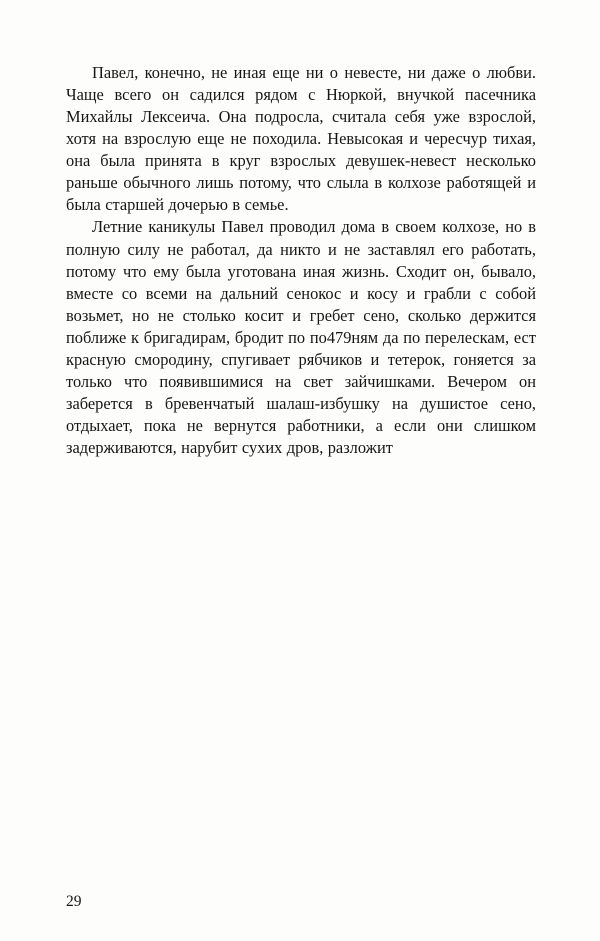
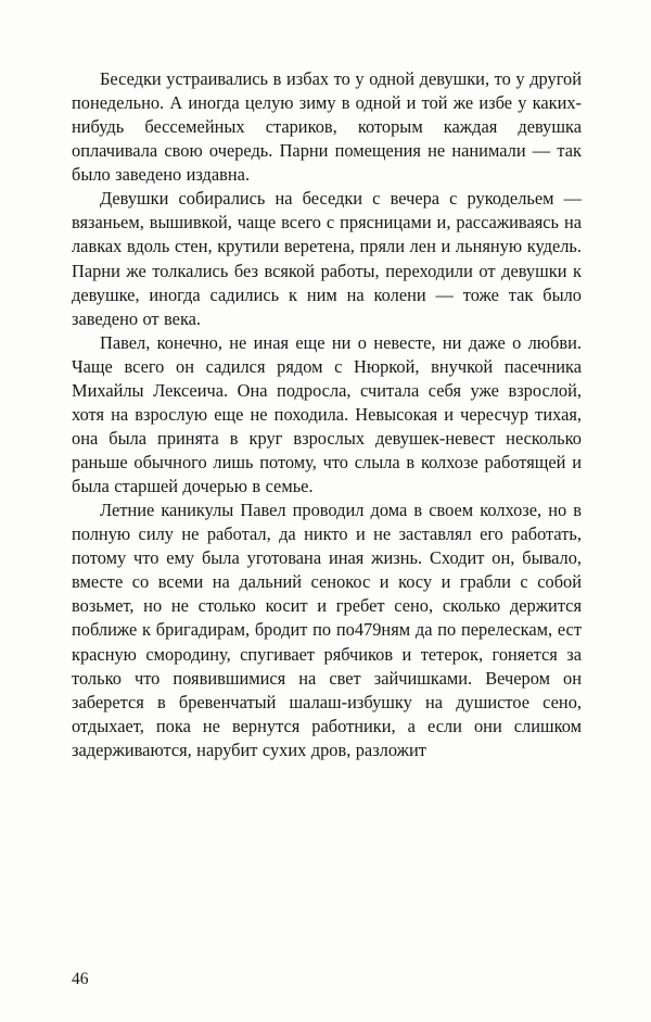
+ Беседки устраивались в избах то у одной девушки, то у другой понедельно. А иногда целую зиму в одной и той же избе у каких-нибудь бессемейных стариков, которым каждая девушка оплачивала свою очередь. Парни помещения не нанимали — так было заведено издавна.
+ Девушки собирались на беседки с вечера с рукодельем — вязаньем, вышивкой, чаще всего с прясницами и, рассаживаясь на лавках вдоль стен, крутили веретена, пряли лен и льняную кудель. Парни же толкались без всякой работы, переходили от девушки к девушке, иногда садились к ним на колени — тоже так было заведено от века.
  Павел, конечно, не иная еще ни о невесте, ни даже о любви. Чаще всего он садился рядом с Нюркой, внучкой пасечника Михайлы Лексеича. Она подросла, считала себя уже взрослой, хотя на взрослую еще не походила. Невысокая и чересчур тихая, она была принята в круг взрослых девушек-невест несколько раньше обычного лишь потому, что слыла в колхозе работящей и была старшей дочерью в семье.
  Летние каникулы Павел проводил дома в своем колхозе, но в полную силу не работал, да никто и не заставлял его работать, потому что ему была уготована иная жизнь. Сходит он, бывало, вместе со всеми на дальний сенокос и косу и грабли с собой возьмет, но не столько косит и гребет сено, сколько держится поближе к бригадирам, бродит по по479ням да по перелескам, ест красную смородину, спугивает рябчиков и тетерок, гоняется за только что появившимися на свет зайчишками. Вечером он заберется в бревенчатый шалаш-избушку на душистое сено, отдыхает, пока не вернутся работники, а если они слишком задерживаются, нарубит сухих дров, разложит
- 29
+ 46
